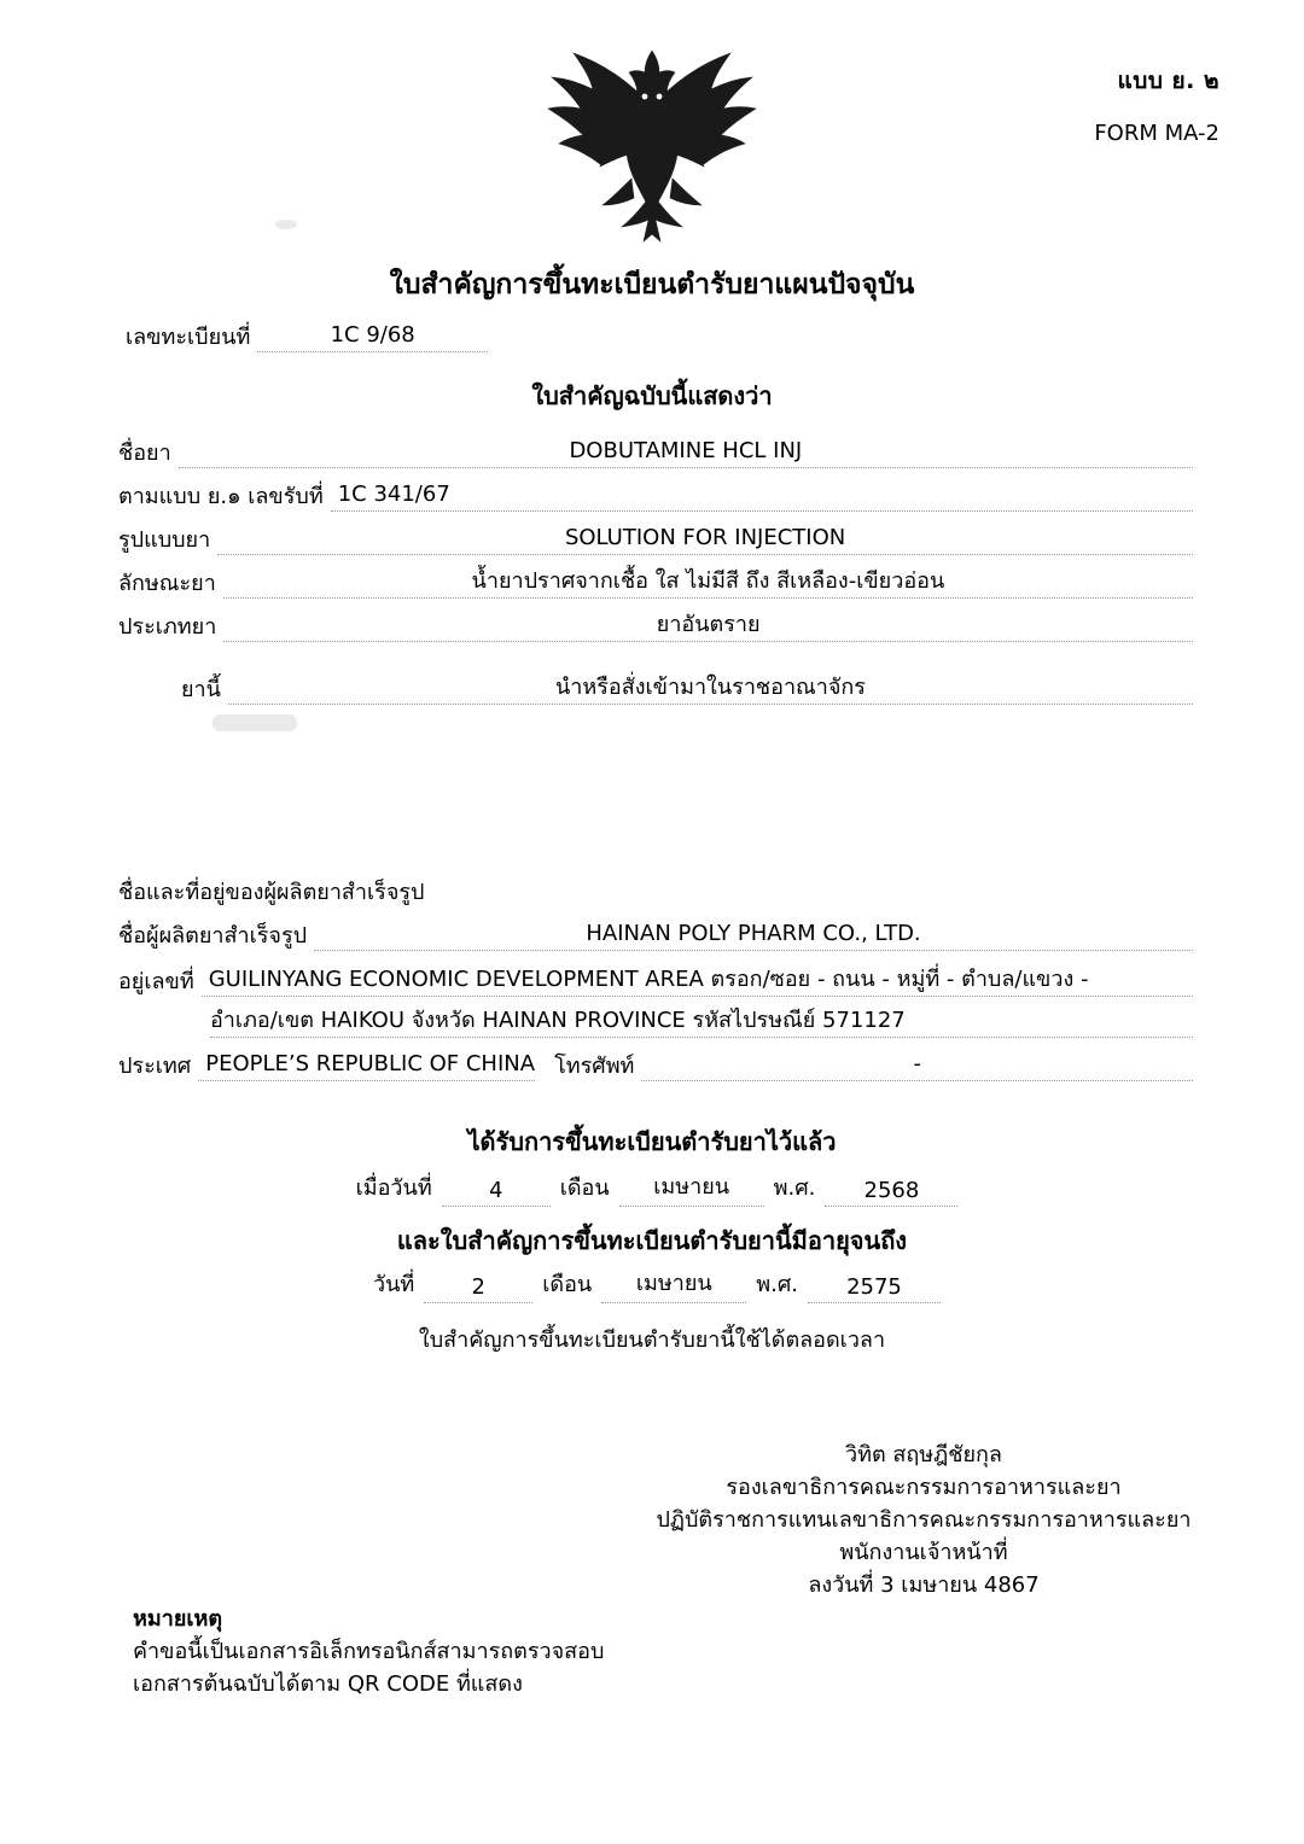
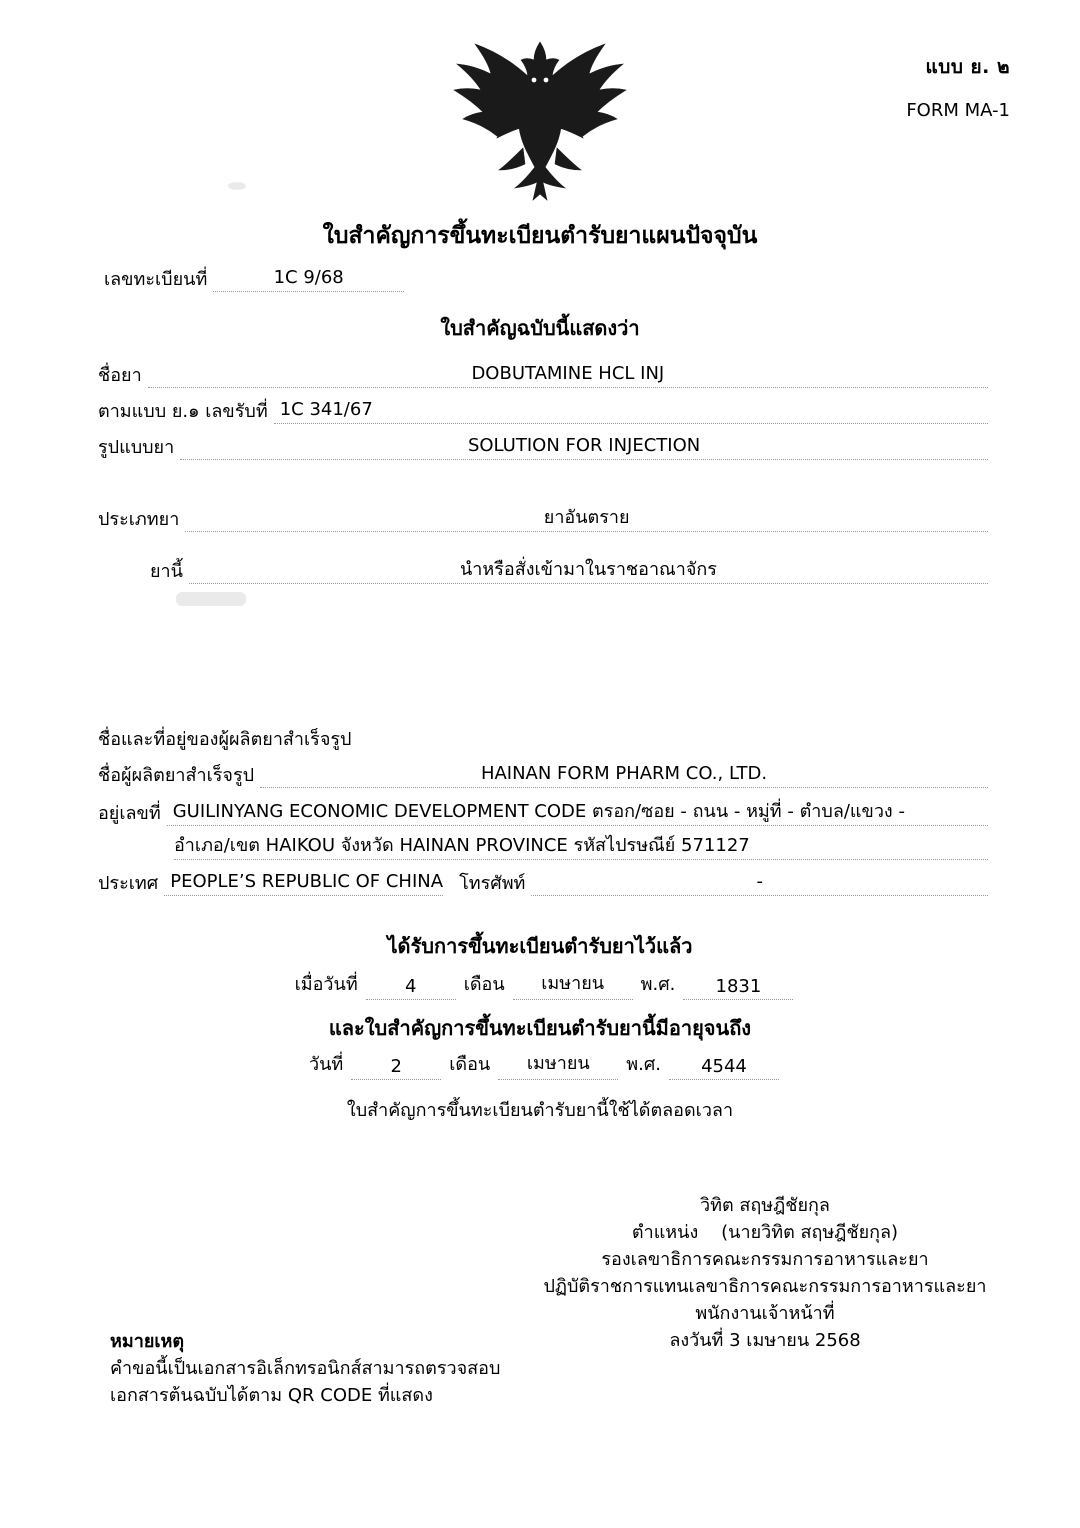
  แบบ ย. ๒
- FORM MA-2
+ FORM MA-1
  ใบสำคัญการขึ้นทะเบียนตำรับยาแผนปัจจุบัน
  เลขทะเบียนที่
  1C 9/68
  ใบสำคัญฉบับนี้แสดงว่า
  ชื่อยา
  DOBUTAMINE HCL INJ
  ตามแบบ ย.๑ เลขรับที่
  1C 341/67
  รูปแบบยา
  SOLUTION FOR INJECTION
- ลักษณะยา
- น้ำยาปราศจากเชื้อ ใส ไม่มีสี ถึง สีเหลือง-เขียวอ่อน
  ประเภทยา
  ยาอันตราย
  ยานี้
  นำหรือสั่งเข้ามาในราชอาณาจักร
  ชื่อและที่อยู่ของผู้ผลิตยาสำเร็จรูป
  ชื่อผู้ผลิตยาสำเร็จรูป
- HAINAN POLY PHARM CO., LTD.
+ HAINAN FORM PHARM CO., LTD.
  อยู่เลขที่
- GUILINYANG ECONOMIC DEVELOPMENT AREA ตรอก/ซอย - ถนน - หมู่ที่ - ตำบล/แขวง -
+ GUILINYANG ECONOMIC DEVELOPMENT CODE ตรอก/ซอย - ถนน - หมู่ที่ - ตำบล/แขวง -
  อำเภอ/เขต HAIKOU จังหวัด HAINAN PROVINCE รหัสไปรษณีย์ 571127
  ประเทศ
  PEOPLE’S REPUBLIC OF CHINA
  โทรศัพท์
  -
  ได้รับการขึ้นทะเบียนตำรับยาไว้แล้ว
  เมื่อวันที่
  4
  เดือน
  เมษายน
  พ.ศ.
- 2568
+ 1831
  และใบสำคัญการขึ้นทะเบียนตำรับยานี้มีอายุจนถึง
  วันที่
  2
  เดือน
  เมษายน
  พ.ศ.
- 2575
+ 4544
  ใบสำคัญการขึ้นทะเบียนตำรับยานี้ใช้ได้ตลอดเวลา
  วิทิต สฤษฎีชัยกุล
+ ตำแหน่ง (นายวิทิต สฤษฎีชัยกุล)
  รองเลขาธิการคณะกรรมการอาหารและยา
  ปฏิบัติราชการแทนเลขาธิการคณะกรรมการอาหารและยา
  พนักงานเจ้าหน้าที่
- ลงวันที่ 3 เมษายน 4867
+ ลงวันที่ 3 เมษายน 2568
  หมายเหตุ
  คำขอนี้เป็นเอกสารอิเล็กทรอนิกส์สามารถตรวจสอบ
  เอกสารต้นฉบับได้ตาม QR CODE ที่แสดง
